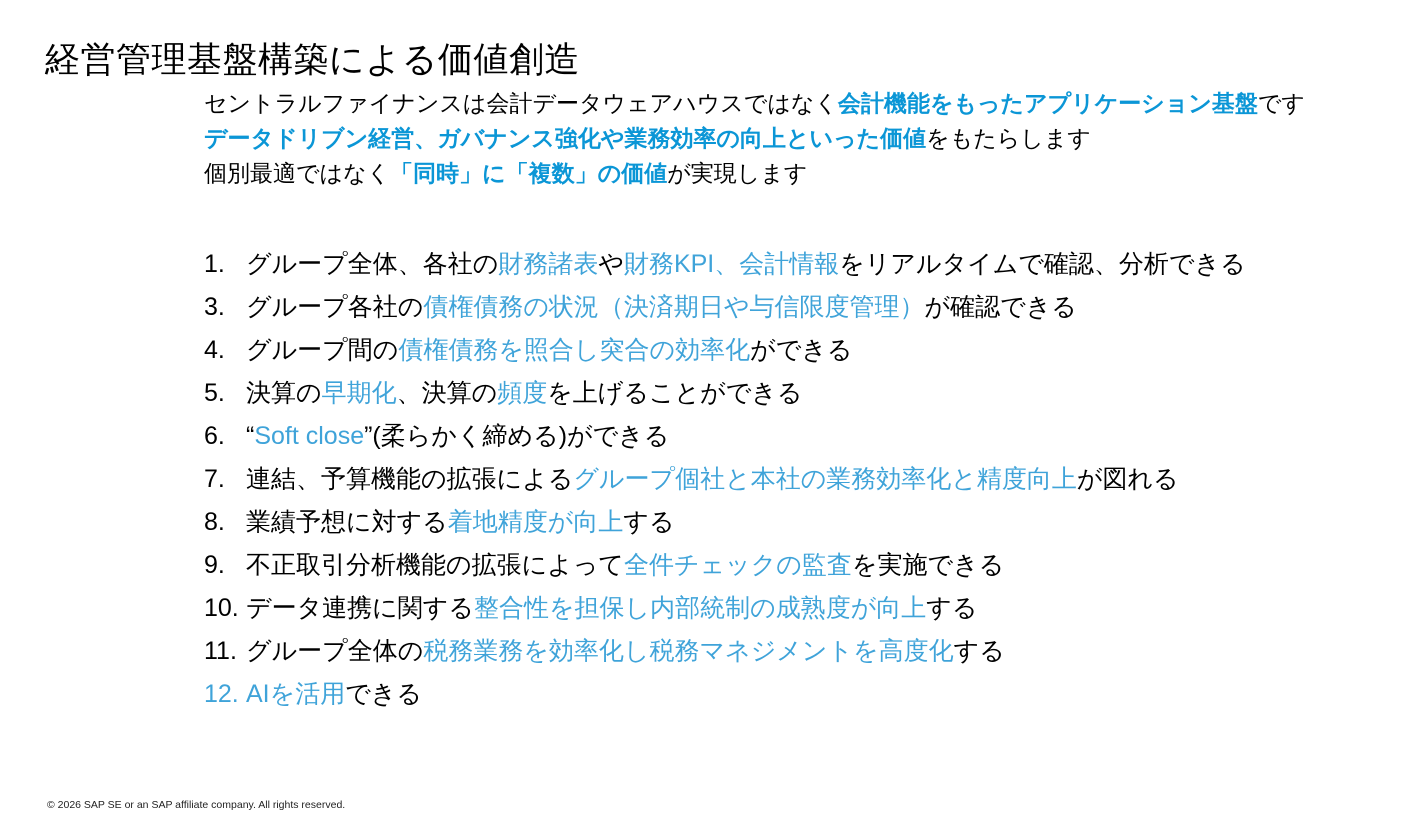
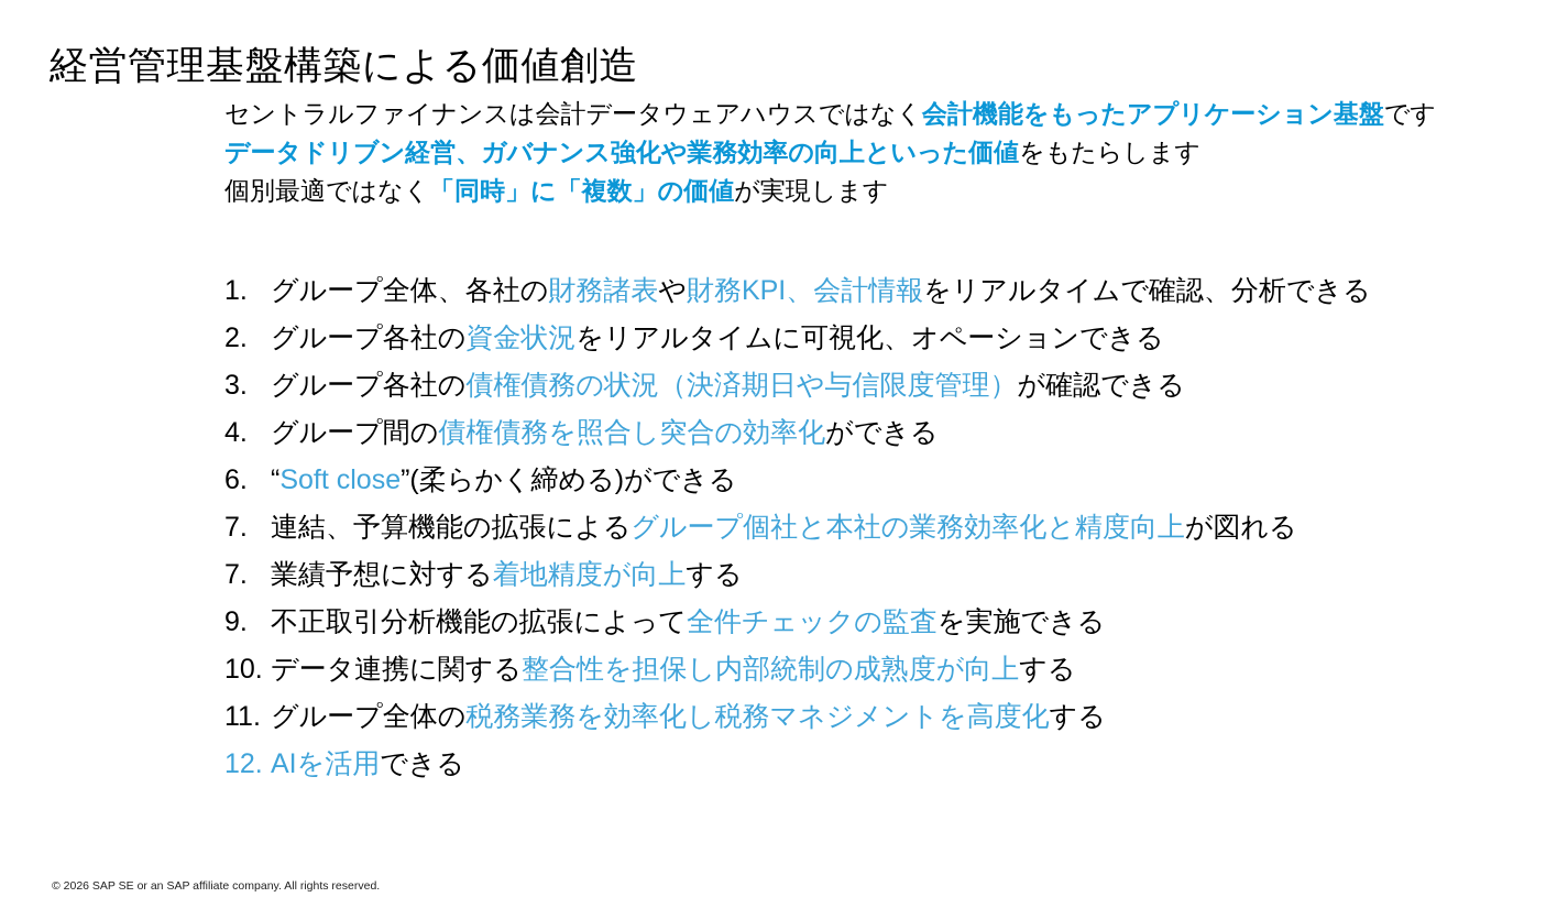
  経営管理基盤構築による価値創造
  セントラルファイナンスは会計データウェアハウスではなく会計機能をもったアプリケーション基盤です
  データドリブン経営、ガバナンス強化や業務効率の向上といった価値をもたらします
  個別最適ではなく「同時」に「複数」の価値が実現します
  1. グループ全体、各社の財務諸表や財務KPI、会計情報をリアルタイムで確認、分析できる
+ 2. グループ各社の資金状況をリアルタイムに可視化、オペーションできる
  3. グループ各社の債権債務の状況（決済期日や与信限度管理）が確認できる
  4. グループ間の債権債務を照合し突合の効率化ができる
- 5. 決算の早期化、決算の頻度を上げることができる
  6. “Soft close”(柔らかく締める)ができる
  7. 連結、予算機能の拡張によるグループ個社と本社の業務効率化と精度向上が図れる
- 8. 業績予想に対する着地精度が向上する
+ 7. 業績予想に対する着地精度が向上する
  9. 不正取引分析機能の拡張によって全件チェックの監査を実施できる
  10. データ連携に関する整合性を担保し内部統制の成熟度が向上する
  11. グループ全体の税務業務を効率化し税務マネジメントを高度化する
  12. AIを活用できる
  © 2026 SAP SE or an SAP affiliate company. All rights reserved.
